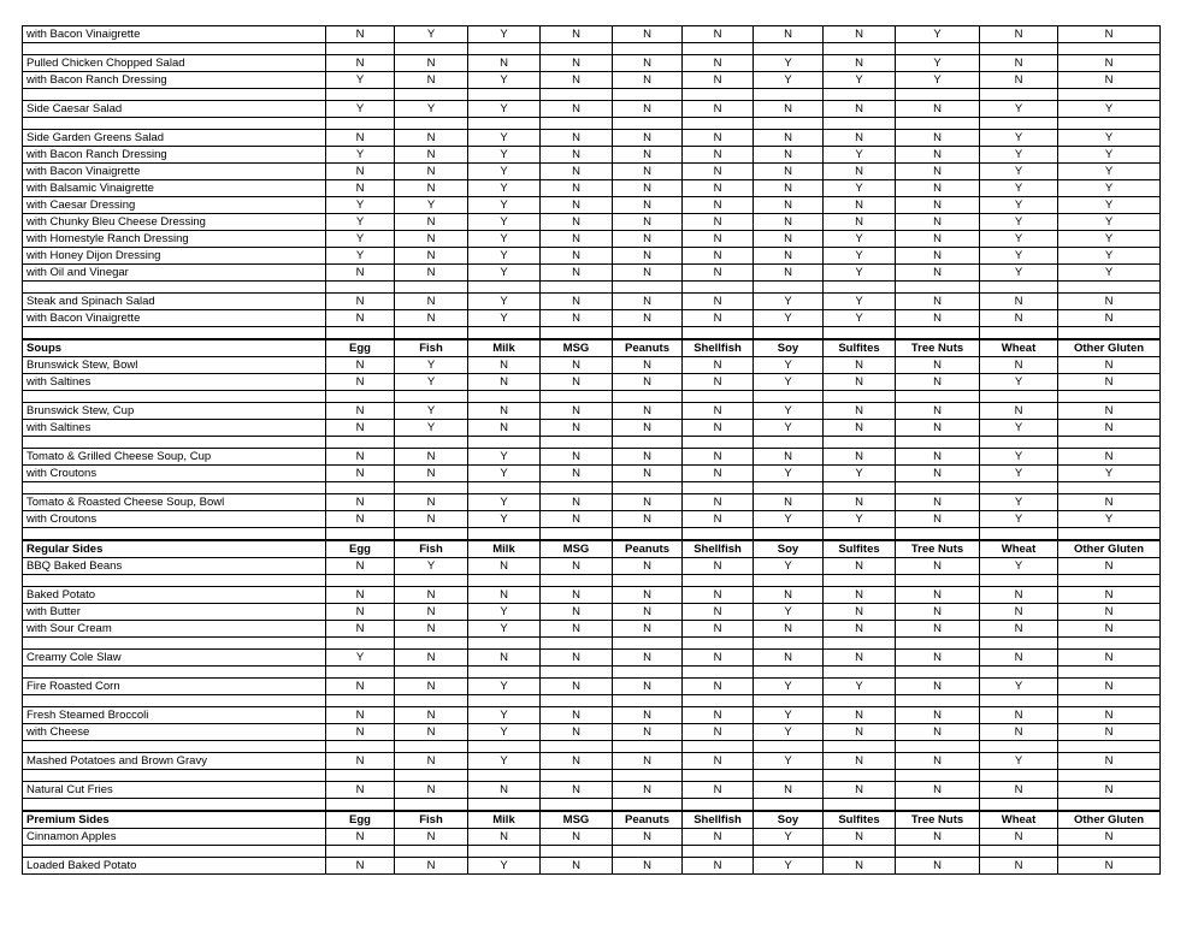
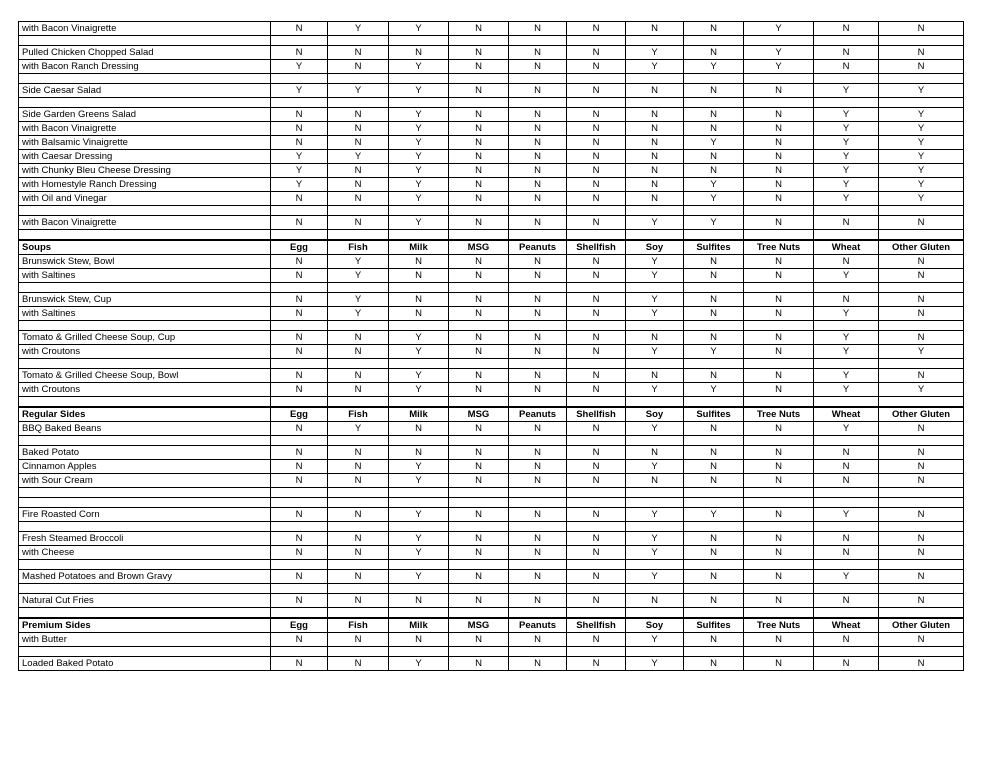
  with Bacon Vinaigrette	N	Y	Y	N	N	N	N	N	Y	N	N
  Pulled Chicken Chopped Salad	N	N	N	N	N	N	Y	N	Y	N	N
  with Bacon Ranch Dressing	Y	N	Y	N	N	N	Y	Y	Y	N	N
  Side Caesar Salad	Y	Y	Y	N	N	N	N	N	N	Y	Y
  Side Garden Greens Salad	N	N	Y	N	N	N	N	N	N	Y	Y
- with Bacon Ranch Dressing	Y	N	Y	N	N	N	N	Y	N	Y	Y
  with Bacon Vinaigrette	N	N	Y	N	N	N	N	N	N	Y	Y
  with Balsamic Vinaigrette	N	N	Y	N	N	N	N	Y	N	Y	Y
  with Caesar Dressing	Y	Y	Y	N	N	N	N	N	N	Y	Y
  with Chunky Bleu Cheese Dressing	Y	N	Y	N	N	N	N	N	N	Y	Y
  with Homestyle Ranch Dressing	Y	N	Y	N	N	N	N	Y	N	Y	Y
- with Honey Dijon Dressing	Y	N	Y	N	N	N	N	Y	N	Y	Y
  with Oil and Vinegar	N	N	Y	N	N	N	N	Y	N	Y	Y
- Steak and Spinach Salad	N	N	Y	N	N	N	Y	Y	N	N	N
  with Bacon Vinaigrette	N	N	Y	N	N	N	Y	Y	N	N	N
  Soups	Egg	Fish	Milk	MSG	Peanuts	Shellfish	Soy	Sulfites	Tree Nuts	Wheat	Other Gluten
  Brunswick Stew, Bowl	N	Y	N	N	N	N	Y	N	N	N	N
  with Saltines	N	Y	N	N	N	N	Y	N	N	Y	N
  Brunswick Stew, Cup	N	Y	N	N	N	N	Y	N	N	N	N
  with Saltines	N	Y	N	N	N	N	Y	N	N	Y	N
  Tomato & Grilled Cheese Soup, Cup	N	N	Y	N	N	N	N	N	N	Y	N
  with Croutons	N	N	Y	N	N	N	Y	Y	N	Y	Y
- Tomato & Roasted Cheese Soup, Bowl	N	N	Y	N	N	N	N	N	N	Y	N
+ Tomato & Grilled Cheese Soup, Bowl	N	N	Y	N	N	N	N	N	N	Y	N
  with Croutons	N	N	Y	N	N	N	Y	Y	N	Y	Y
  Regular Sides	Egg	Fish	Milk	MSG	Peanuts	Shellfish	Soy	Sulfites	Tree Nuts	Wheat	Other Gluten
  BBQ Baked Beans	N	Y	N	N	N	N	Y	N	N	Y	N
  Baked Potato	N	N	N	N	N	N	N	N	N	N	N
- with Butter	N	N	Y	N	N	N	Y	N	N	N	N
+ Cinnamon Apples	N	N	Y	N	N	N	Y	N	N	N	N
  with Sour Cream	N	N	Y	N	N	N	N	N	N	N	N
- Creamy Cole Slaw	Y	N	N	N	N	N	N	N	N	N	N
  Fire Roasted Corn	N	N	Y	N	N	N	Y	Y	N	Y	N
  Fresh Steamed Broccoli	N	N	Y	N	N	N	Y	N	N	N	N
  with Cheese	N	N	Y	N	N	N	Y	N	N	N	N
  Mashed Potatoes and Brown Gravy	N	N	Y	N	N	N	Y	N	N	Y	N
  Natural Cut Fries	N	N	N	N	N	N	N	N	N	N	N
  Premium Sides	Egg	Fish	Milk	MSG	Peanuts	Shellfish	Soy	Sulfites	Tree Nuts	Wheat	Other Gluten
- Cinnamon Apples	N	N	N	N	N	N	Y	N	N	N	N
+ with Butter	N	N	N	N	N	N	Y	N	N	N	N
  Loaded Baked Potato	N	N	Y	N	N	N	Y	N	N	N	N
